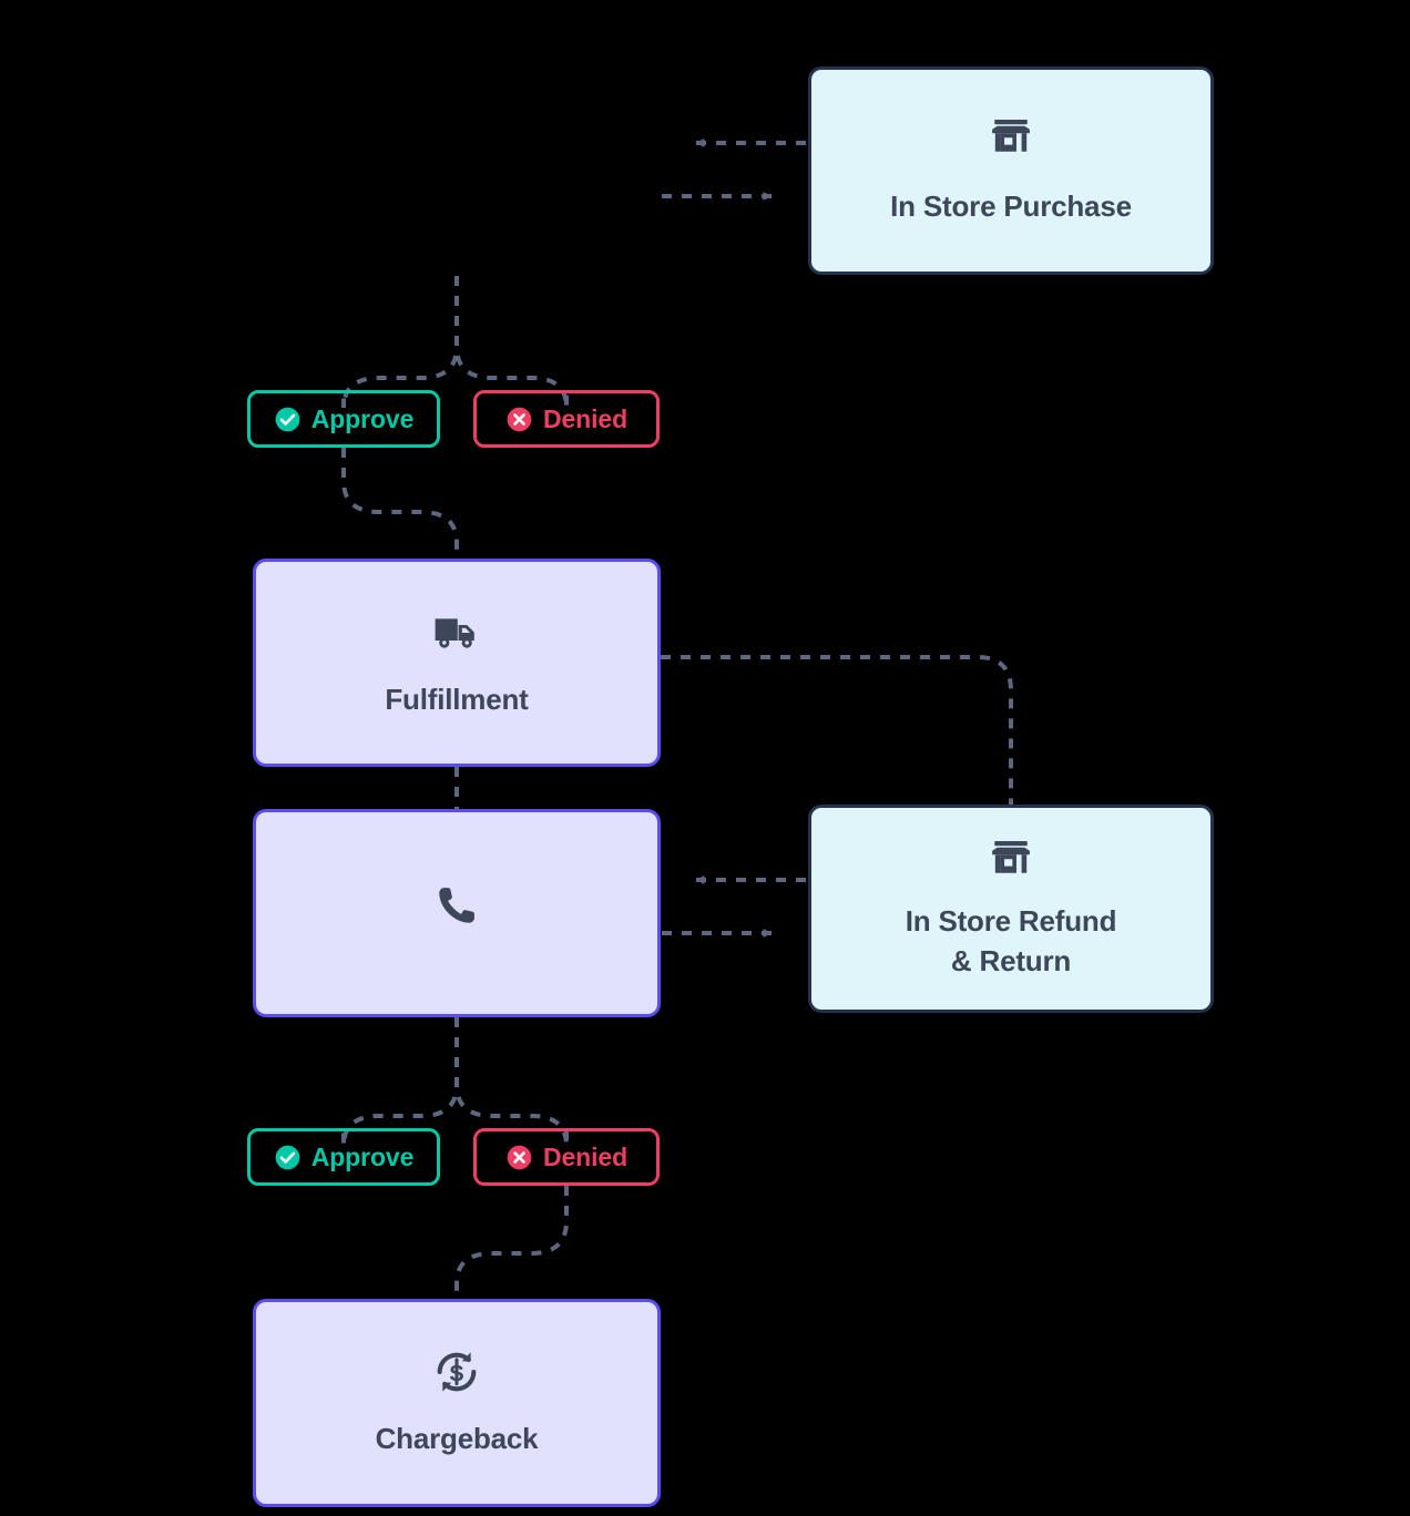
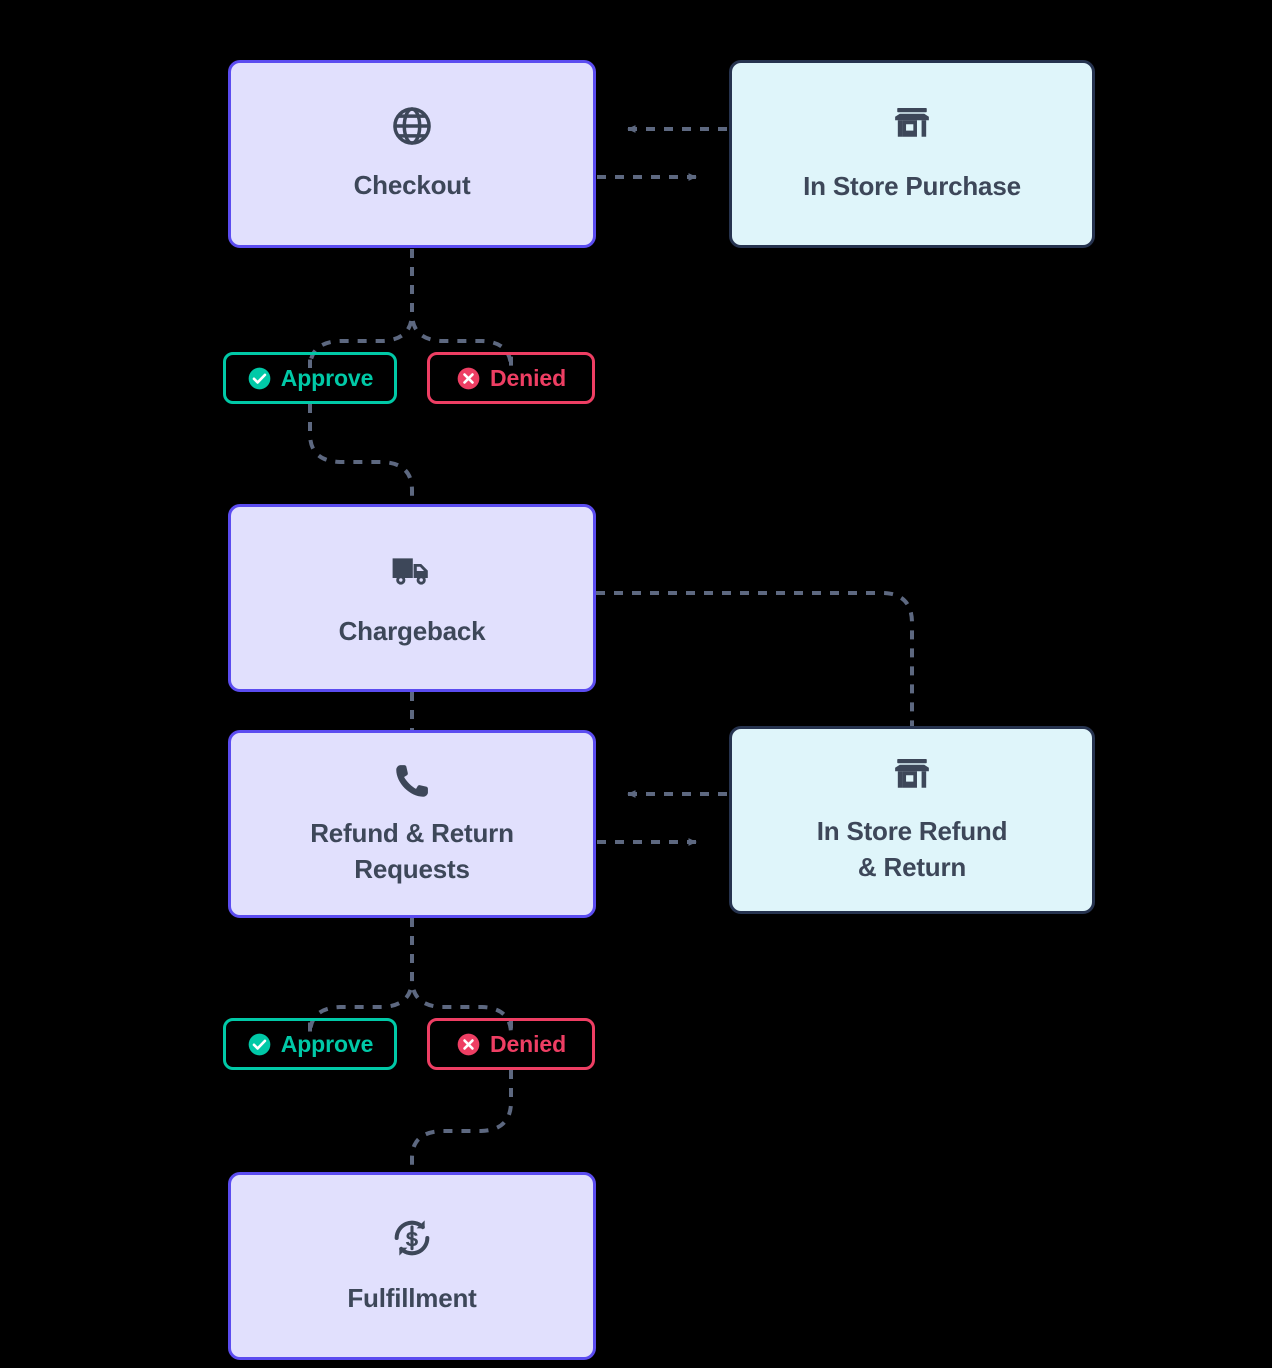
+ Checkout
  In Store Purchase
  Approve
  Denied
- Fulfillment
+ Chargeback
+ Refund & Return
+ Requests
  In Store Refund
  & Return
  Approve
  Denied
- Chargeback
+ Fulfillment
